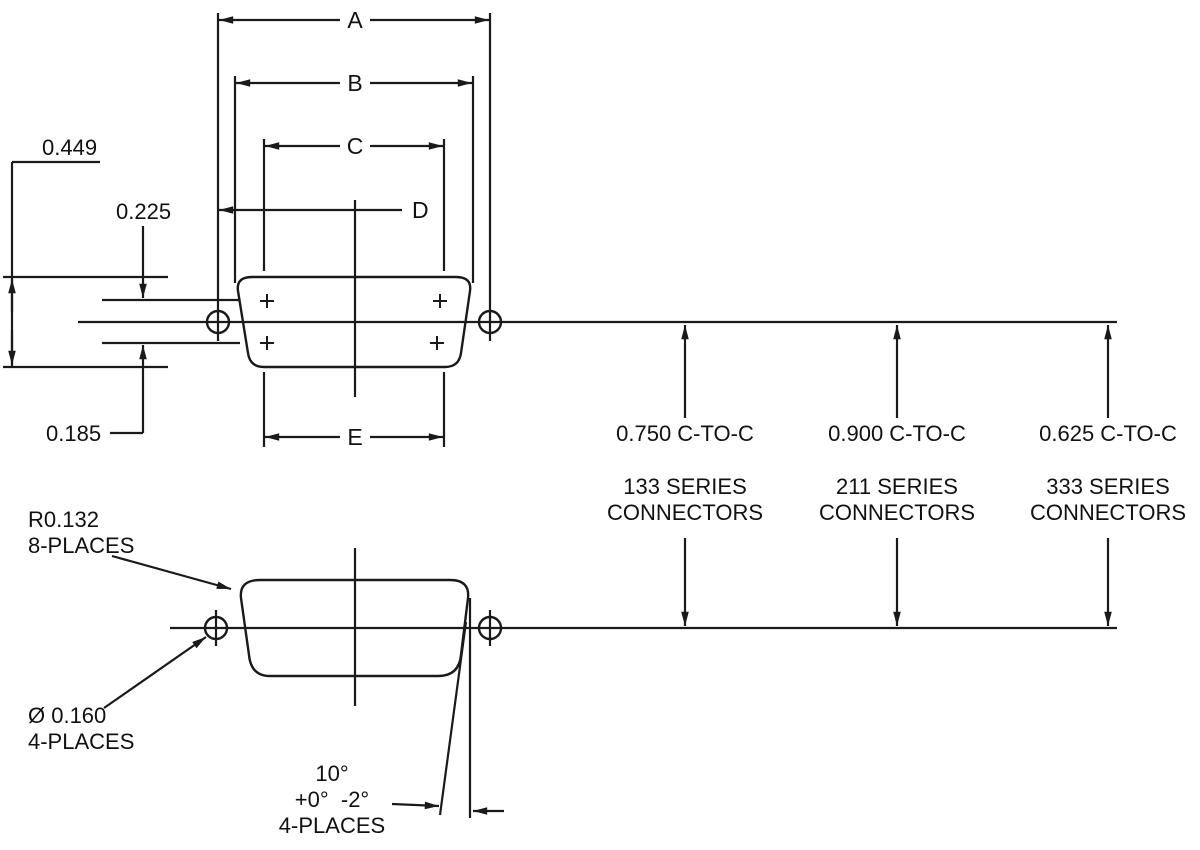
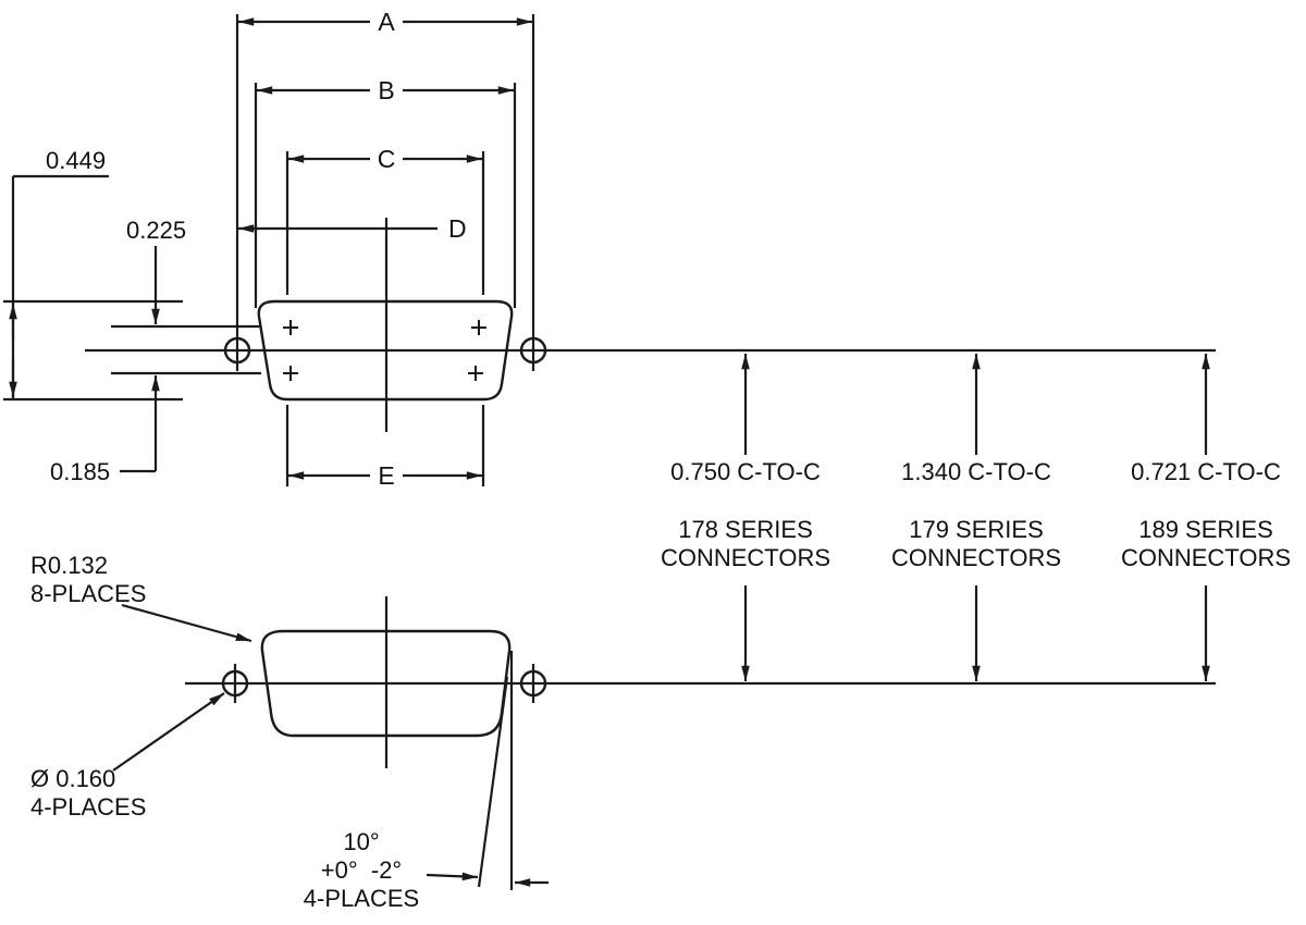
  A
  B
  C
  D
  E
  0.449
  0.225
  0.185
  R0.132
  8-PLACES
  Ø 0.160
  4-PLACES
  10°
  +0° -2°
  4-PLACES
  0.750 C-TO-C
- 133 SERIES
+ 178 SERIES
  CONNECTORS
- 0.900 C-TO-C
+ 1.340 C-TO-C
- 211 SERIES
+ 179 SERIES
  CONNECTORS
- 0.625 C-TO-C
+ 0.721 C-TO-C
- 333 SERIES
+ 189 SERIES
  CONNECTORS
